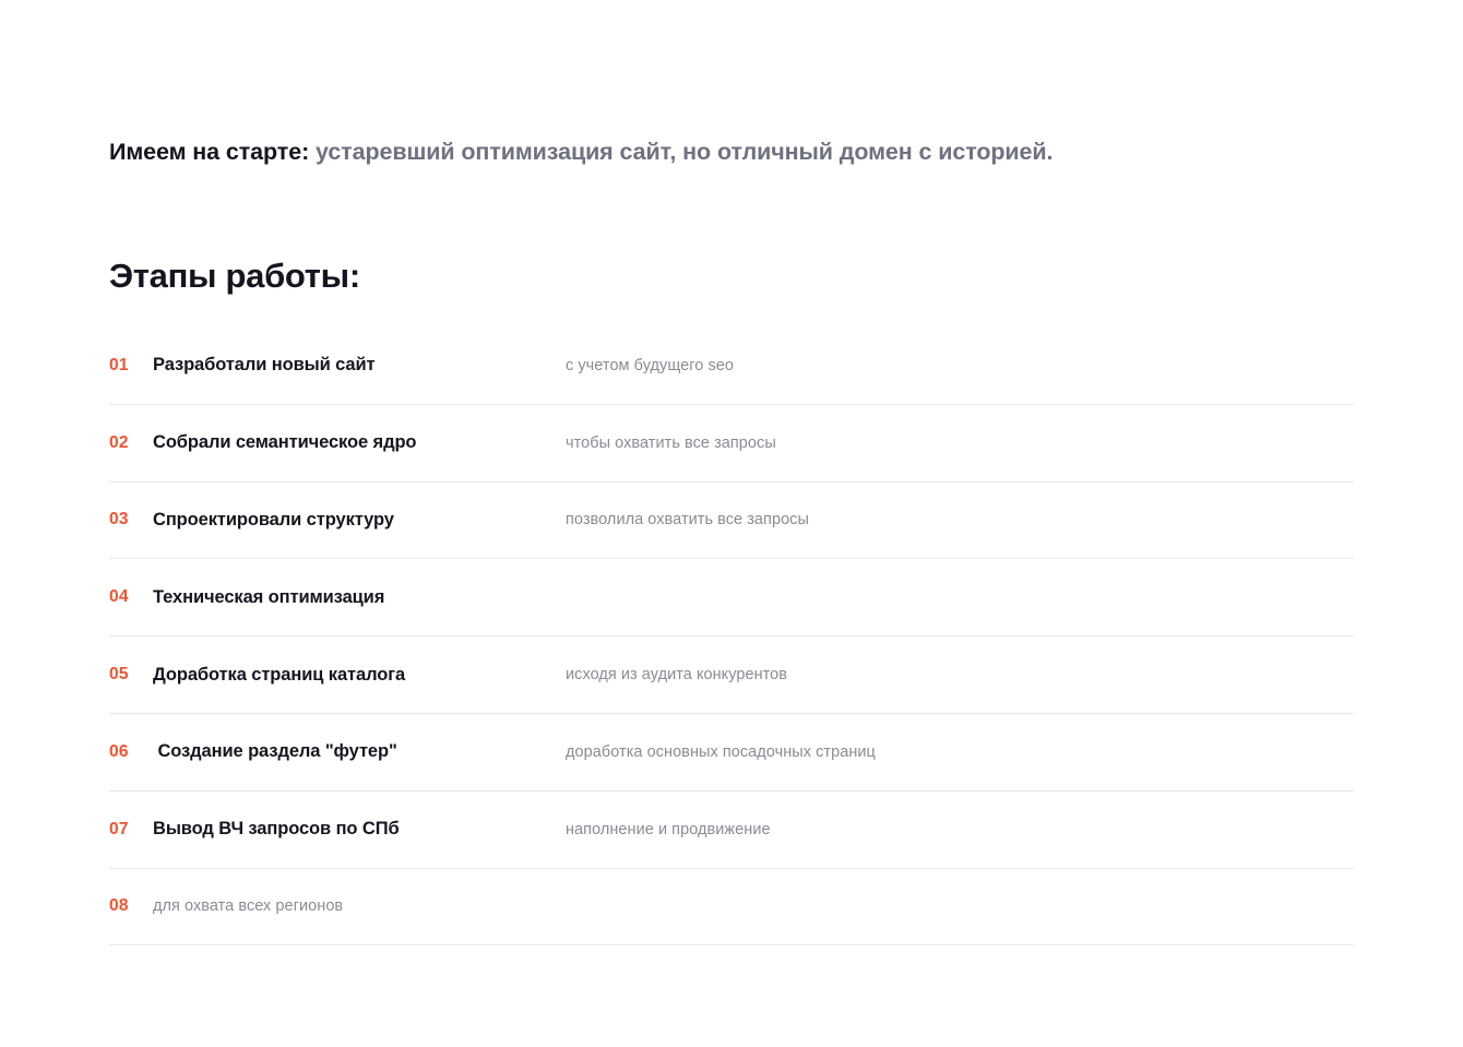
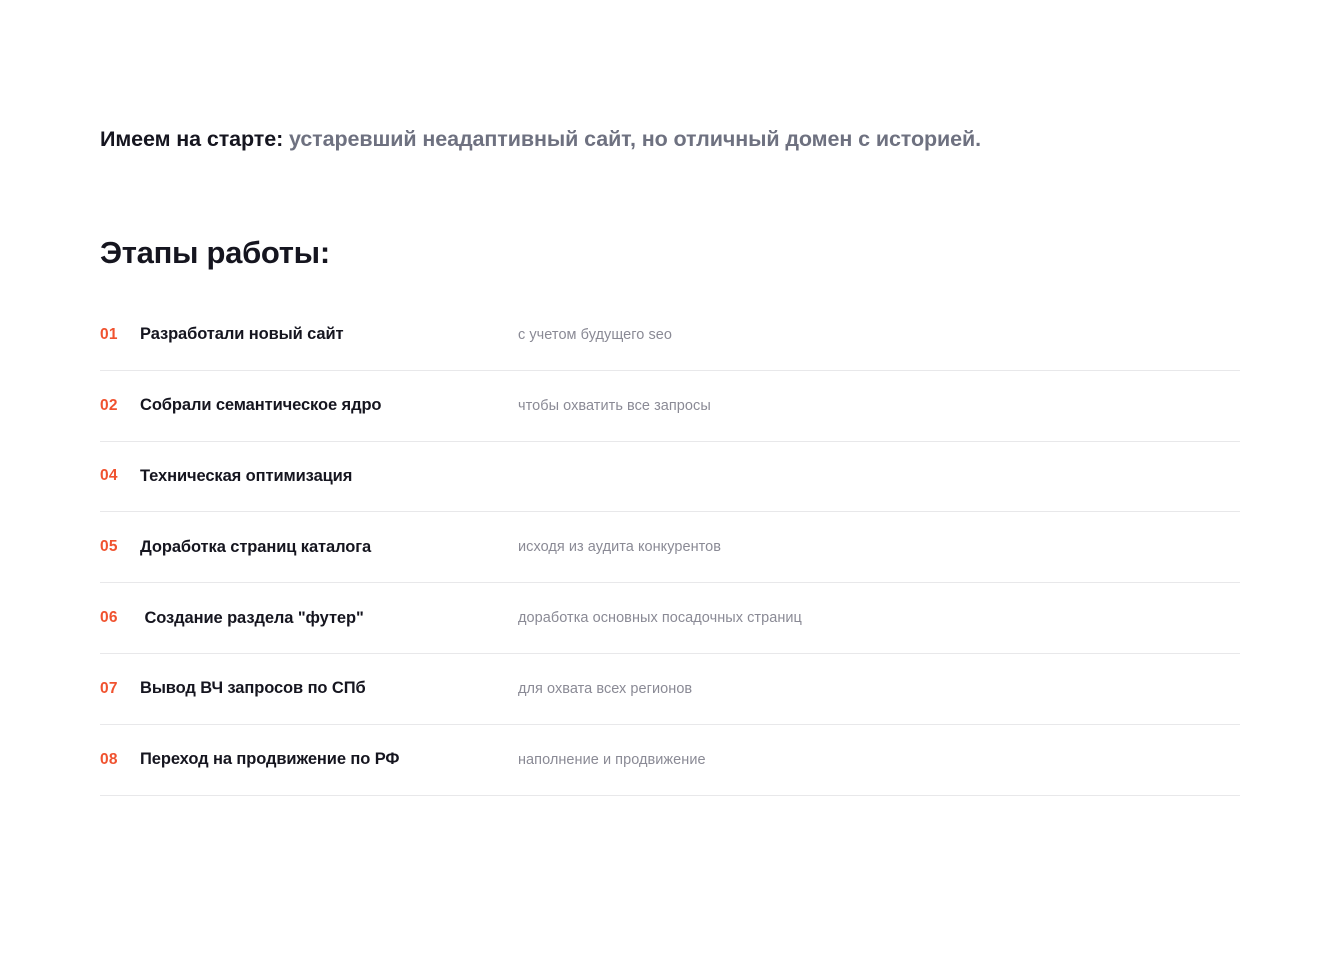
- Имеем на старте: устаревший оптимизация сайт, но отличный домен с историей.
+ Имеем на старте: устаревший неадаптивный сайт, но отличный домен с историей.
  Этапы работы:
  01
  Разработали новый сайт
  с учетом будущего seo
  02
  Собрали семантическое ядро
  чтобы охватить все запросы
- 03
- Спроектировали структуру
- позволила охватить все запросы
  04
  Техническая оптимизация
  05
  Доработка страниц каталога
  исходя из аудита конкурентов
  06
  Создание раздела "футер"
  доработка основных посадочных страниц
  07
  Вывод ВЧ запросов по СПб
- наполнение и продвижение
+ для охвата всех регионов
  08
+ Переход на продвижение по РФ
- для охвата всех регионов
+ наполнение и продвижение
